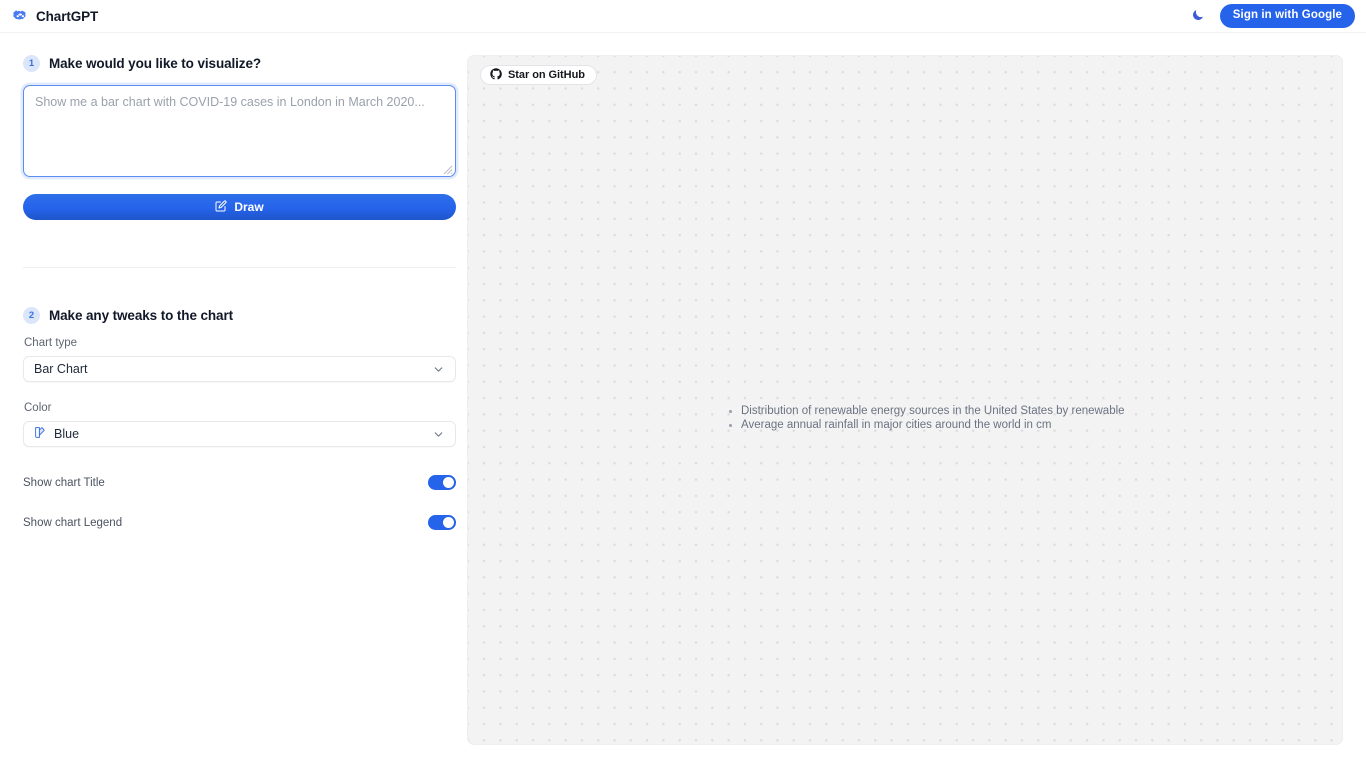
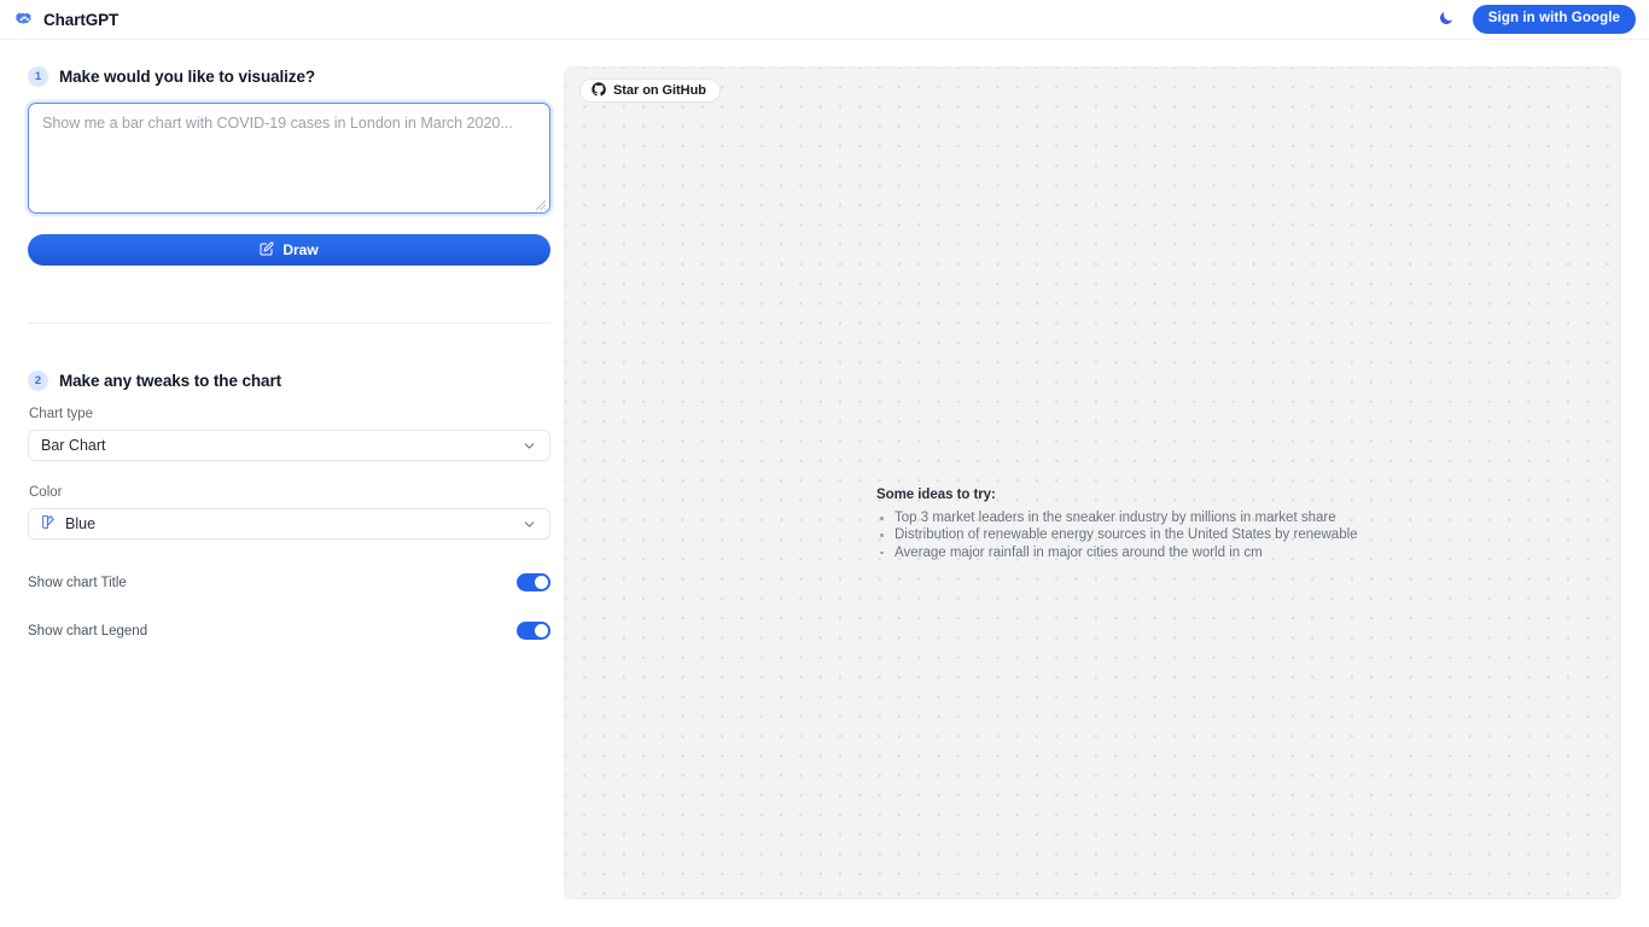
  ChartGPT
  Sign in with Google
  1
  Make would you like to visualize?
  Show me a bar chart with COVID-19 cases in London in March 2020...
  Draw
  2
  Make any tweaks to the chart
  Chart type
  Bar Chart
  Color
  Blue
  Show chart Title
  Show chart Legend
  Star on GitHub
+ Some ideas to try:
+ Top 3 market leaders in the sneaker industry by millions in market share
  Distribution of renewable energy sources in the United States by renewable
- Average annual rainfall in major cities around the world in cm
+ Average major rainfall in major cities around the world in cm
